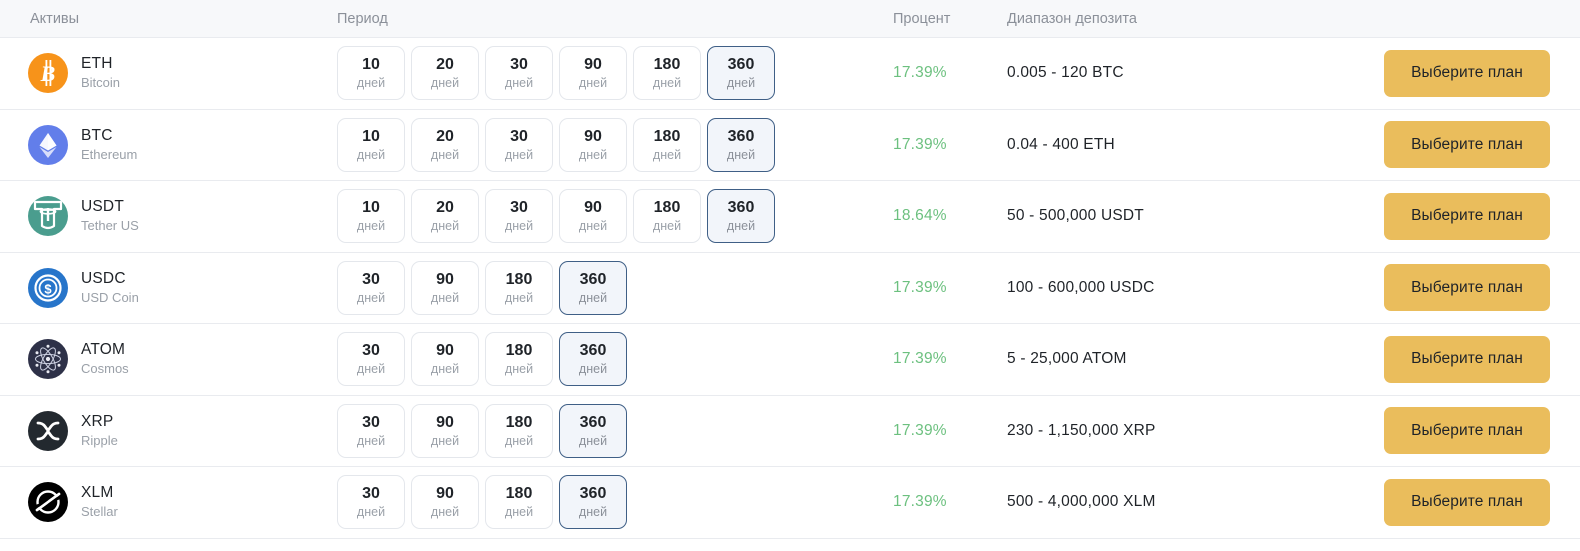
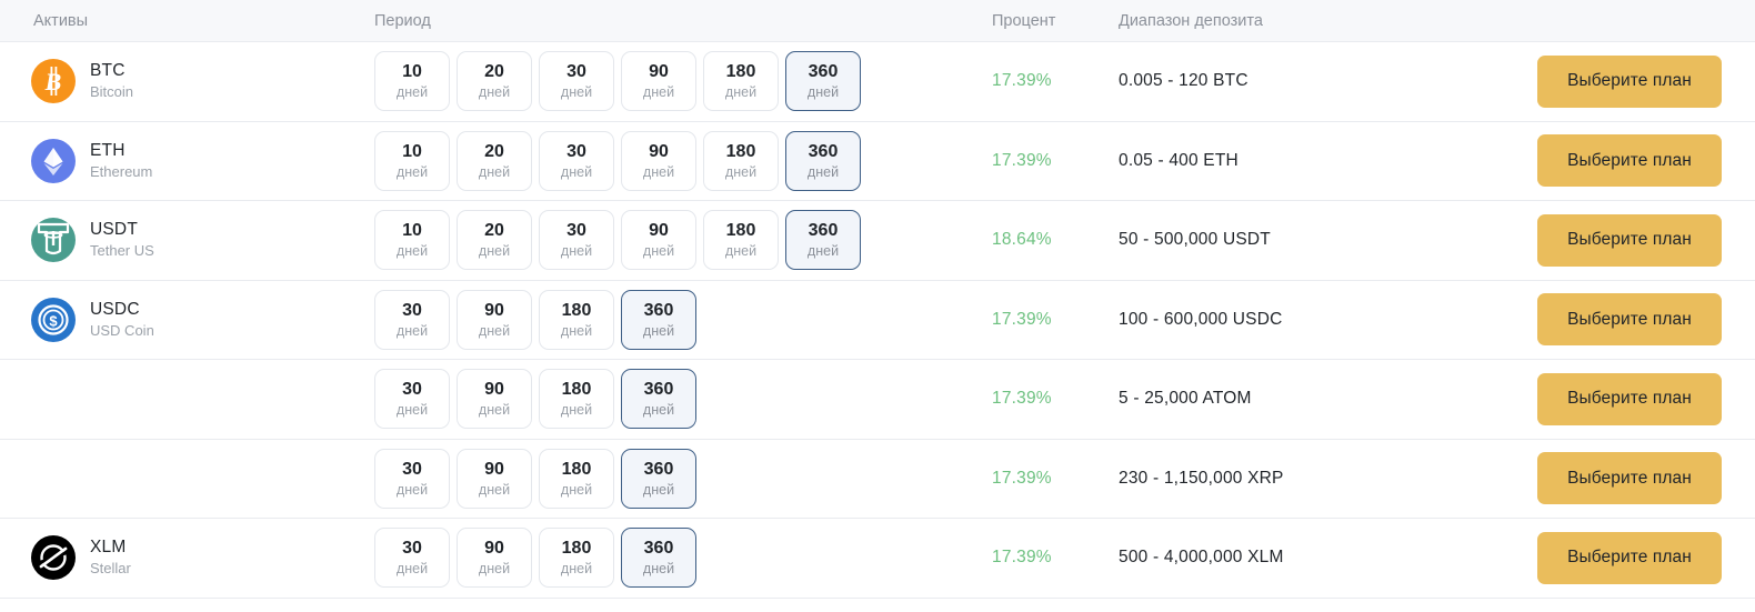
  Активы
  Период
  Процент
  Диапазон депозита
  B
- ETH
+ BTC
  Bitcoin
  10
  дней
  20
  дней
  30
  дней
  90
  дней
  180
  дней
  360
  дней
  17.39%
  0.005 - 120 BTC
  Выберите план
- BTC
+ ETH
  Ethereum
  10
  дней
  20
  дней
  30
  дней
  90
  дней
  180
  дней
  360
  дней
  17.39%
- 0.04 - 400 ETH
+ 0.05 - 400 ETH
  Выберите план
  USDT
  Tether US
  10
  дней
  20
  дней
  30
  дней
  90
  дней
  180
  дней
  360
  дней
  18.64%
  50 - 500,000 USDT
  Выберите план
  $
  USDC
  USD Coin
  30
  дней
  90
  дней
  180
  дней
  360
  дней
  17.39%
  100 - 600,000 USDC
  Выберите план
- ATOM
- Cosmos
  30
  дней
  90
  дней
  180
  дней
  360
  дней
  17.39%
  5 - 25,000 ATOM
  Выберите план
- XRP
- Ripple
  30
  дней
  90
  дней
  180
  дней
  360
  дней
  17.39%
  230 - 1,150,000 XRP
  Выберите план
  XLM
  Stellar
  30
  дней
  90
  дней
  180
  дней
  360
  дней
  17.39%
  500 - 4,000,000 XLM
  Выберите план
